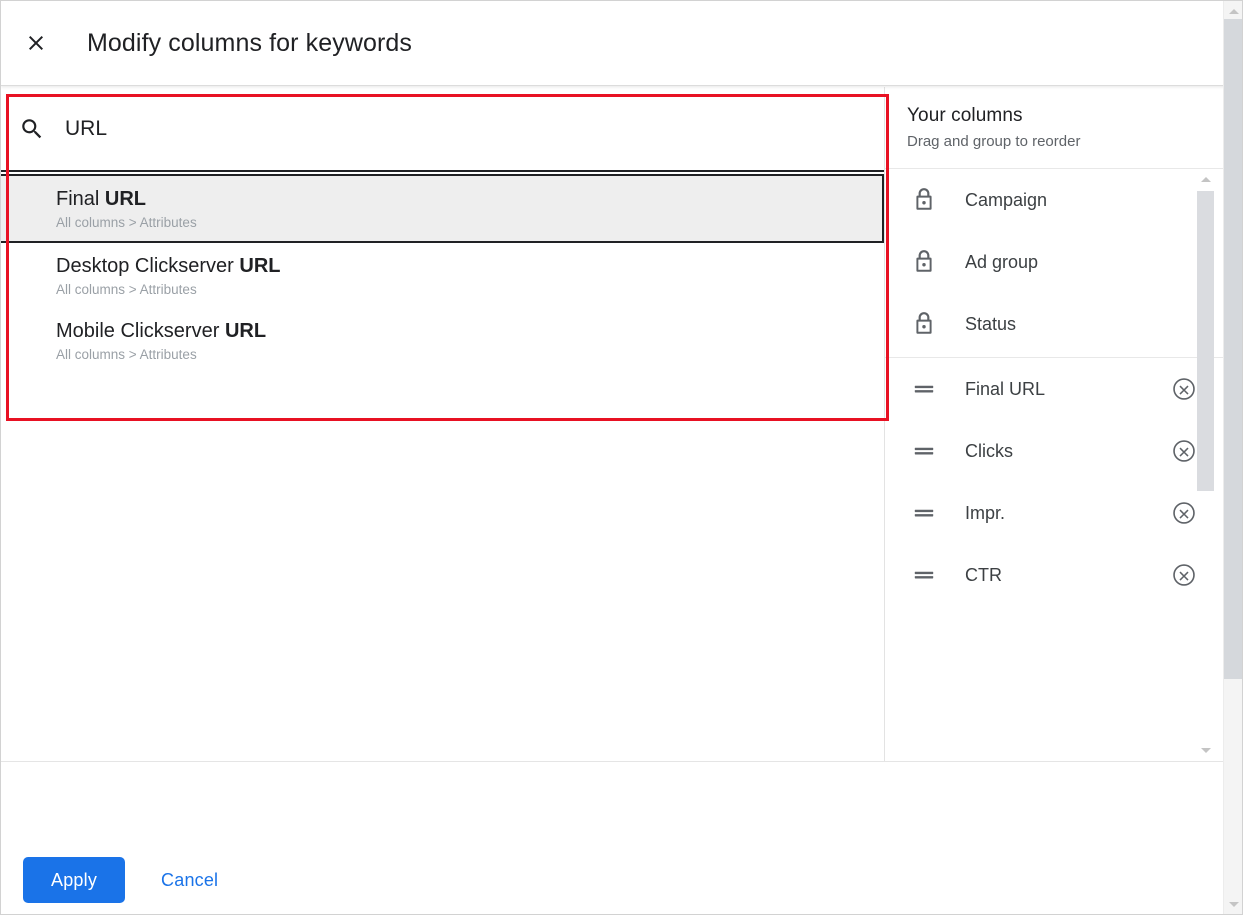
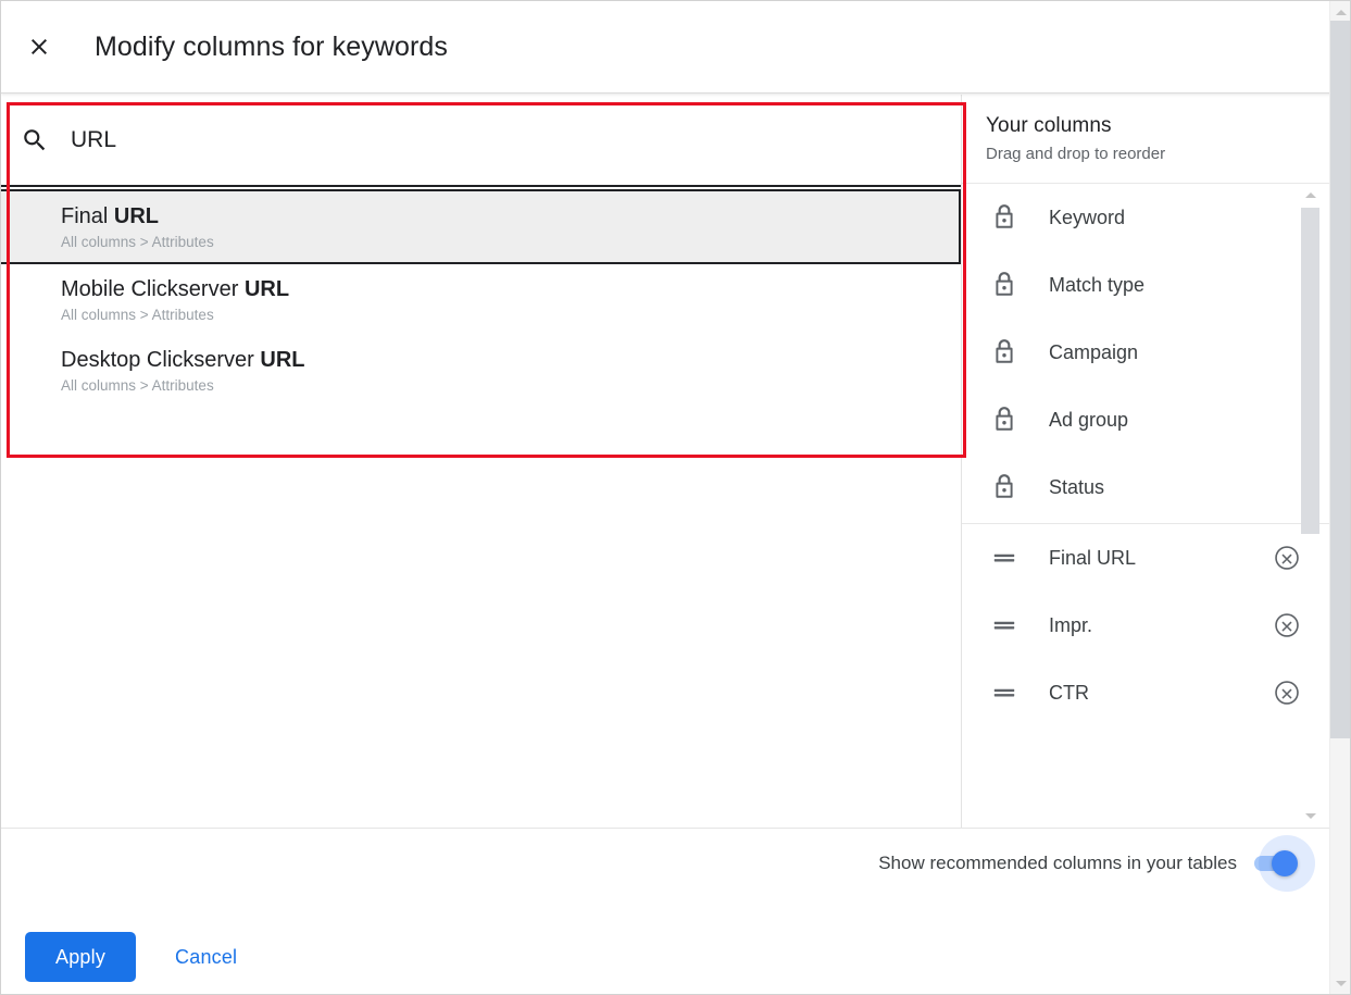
  Modify columns for keywords
  URL
  Final URL
  All columns > Attributes
- Desktop Clickserver URL
+ Mobile Clickserver URL
  All columns > Attributes
- Mobile Clickserver URL
+ Desktop Clickserver URL
  All columns > Attributes
  Your columns
- Drag and group to reorder
+ Drag and drop to reorder
+ Keyword
+ Match type
  Campaign
  Ad group
  Status
  Final URL
- Clicks
  Impr.
  CTR
+ Show recommended columns in your tables
  Apply
  Cancel
